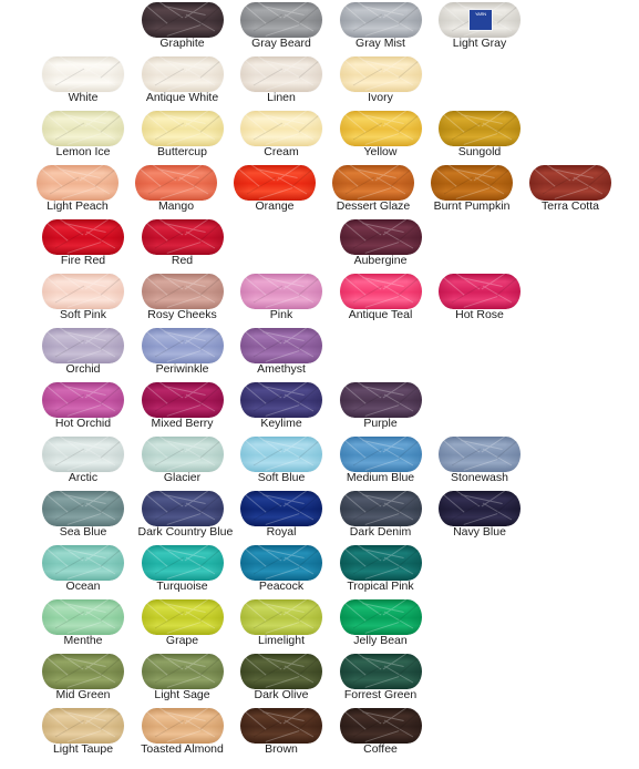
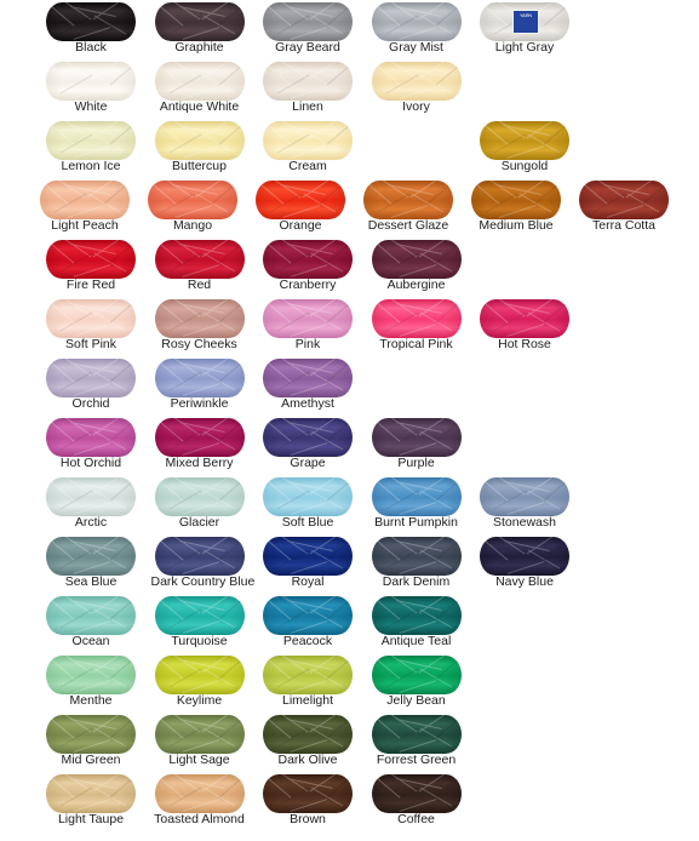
+ Black
  Graphite
  Gray Beard
  Gray Mist
  Light Gray
  White
  Antique White
  Linen
  Ivory
  Lemon Ice
  Buttercup
  Cream
- Yellow
  Sungold
  Light Peach
  Mango
  Orange
  Dessert Glaze
- Burnt Pumpkin
+ Medium Blue
  Terra Cotta
  Fire Red
  Red
+ Cranberry
  Aubergine
  Soft Pink
  Rosy Cheeks
  Pink
- Antique Teal
+ Tropical Pink
  Hot Rose
  Orchid
  Periwinkle
  Amethyst
  Hot Orchid
  Mixed Berry
- Keylime
+ Grape
  Purple
  Arctic
  Glacier
  Soft Blue
- Medium Blue
+ Burnt Pumpkin
  Stonewash
  Sea Blue
  Dark Country Blue
  Royal
  Dark Denim
  Navy Blue
  Ocean
  Turquoise
  Peacock
- Tropical Pink
+ Antique Teal
  Menthe
- Grape
+ Keylime
  Limelight
  Jelly Bean
  Mid Green
  Light Sage
  Dark Olive
  Forrest Green
  Light Taupe
  Toasted Almond
  Brown
  Coffee
